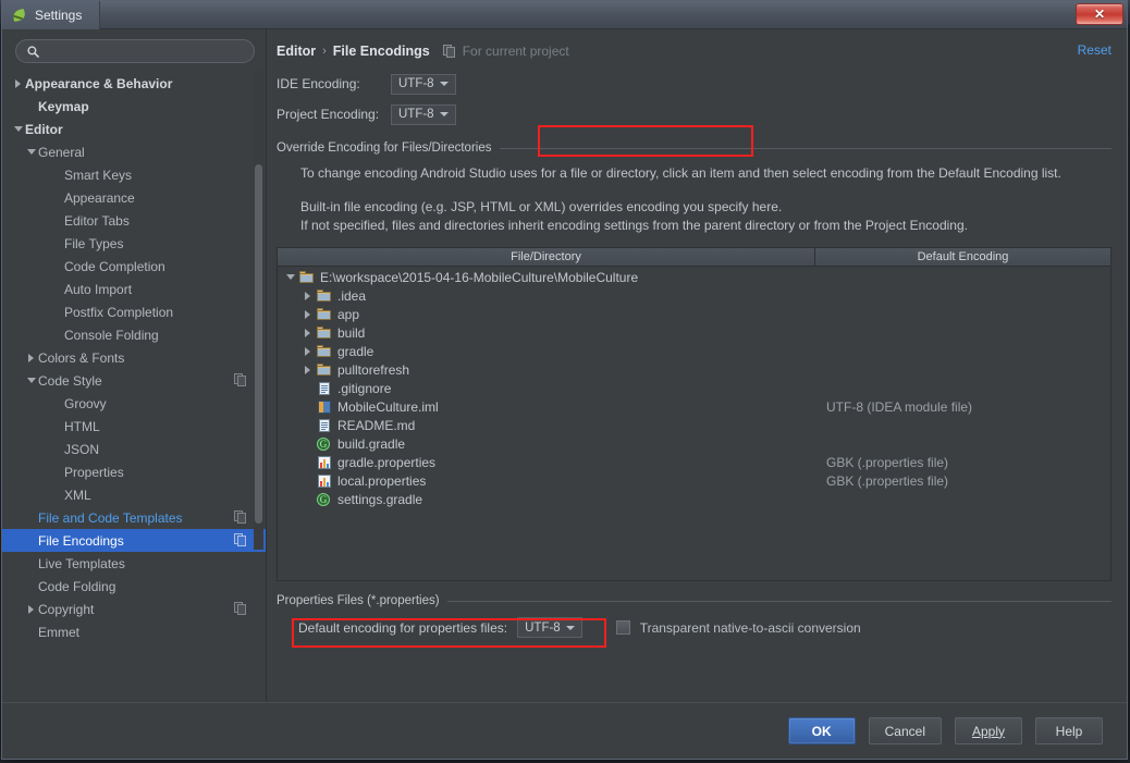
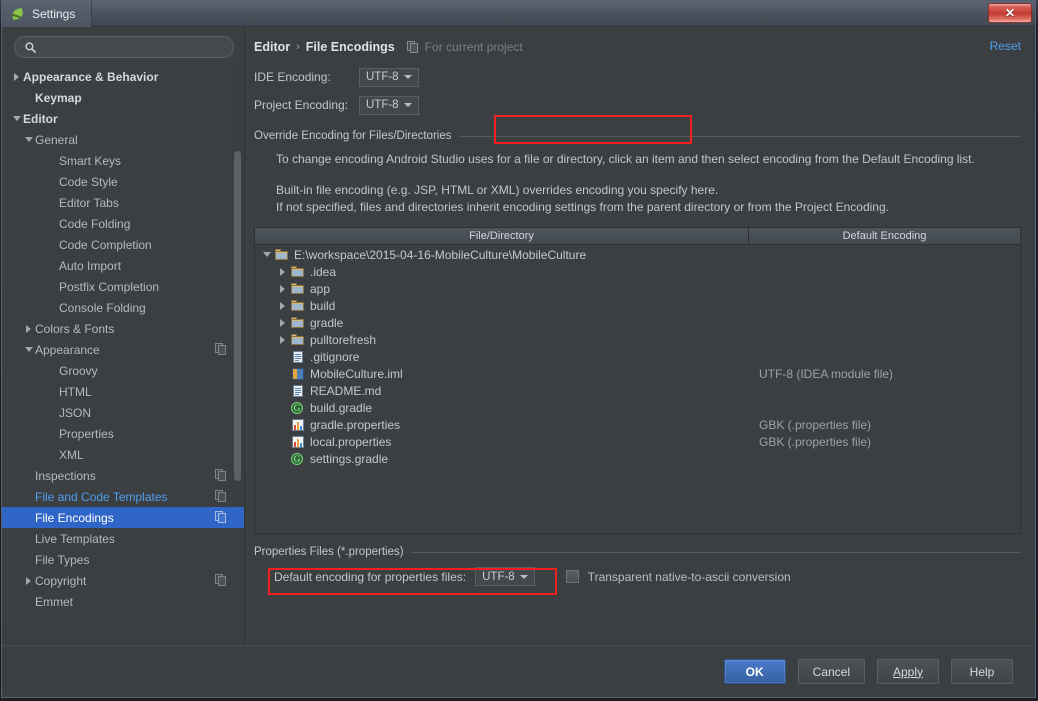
  Settings
  ✕
  Appearance & Behavior
  Keymap
  Editor
  General
  Smart Keys
- Appearance
+ Code Style
  Editor Tabs
- File Types
+ Code Folding
  Code Completion
  Auto Import
  Postfix Completion
  Console Folding
  Colors & Fonts
- Code Style
+ Appearance
  Groovy
  HTML
  JSON
  Properties
  XML
+ Inspections
  File and Code Templates
  File Encodings
  Live Templates
- Code Folding
+ File Types
  Copyright
  Emmet
  Editor
  ›
  File Encodings
  For current project
  Reset
  IDE Encoding:
  UTF-8
  Project Encoding:
  UTF-8
  Override Encoding for Files/Directories
  To change encoding Android Studio uses for a file or directory, click an item and then select encoding from the Default Encoding list.
  Built-in file encoding (e.g. JSP, HTML or XML) overrides encoding you specify here.
  If not specified, files and directories inherit encoding settings from the parent directory or from the Project Encoding.
  File/Directory
  Default Encoding
  E:\workspace\2015-04-16-MobileCulture\MobileCulture
  .idea
  app
  build
  gradle
  pulltorefresh
  .gitignore
  MobileCulture.iml
  UTF-8 (IDEA module file)
  README.md
  G
  build.gradle
  gradle.properties
  GBK (.properties file)
  local.properties
  GBK (.properties file)
  G
  settings.gradle
  Properties Files (*.properties)
  Default encoding for properties files:
  UTF-8
  Transparent native-to-ascii conversion
  OK
  Cancel
  Apply
  Help
